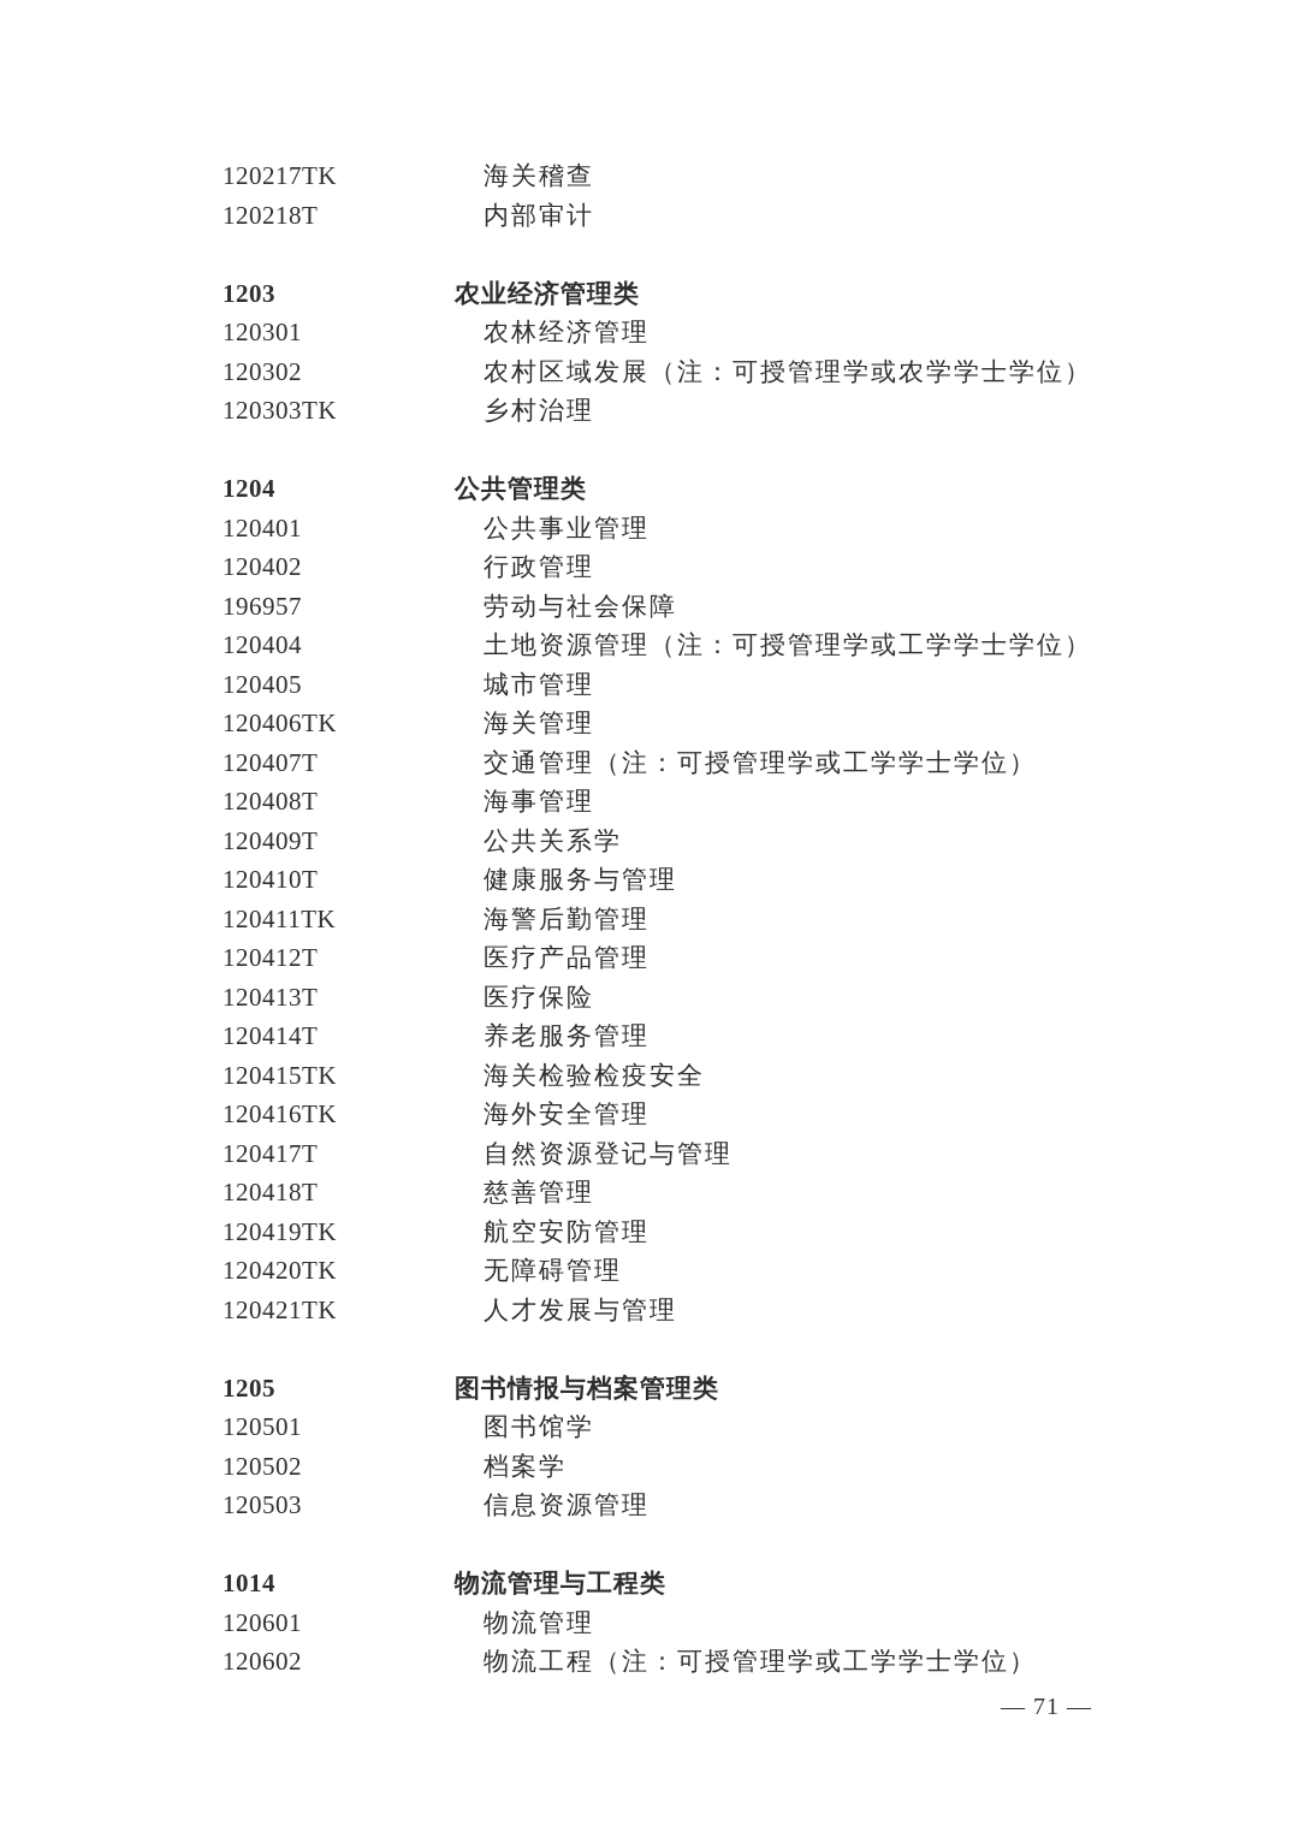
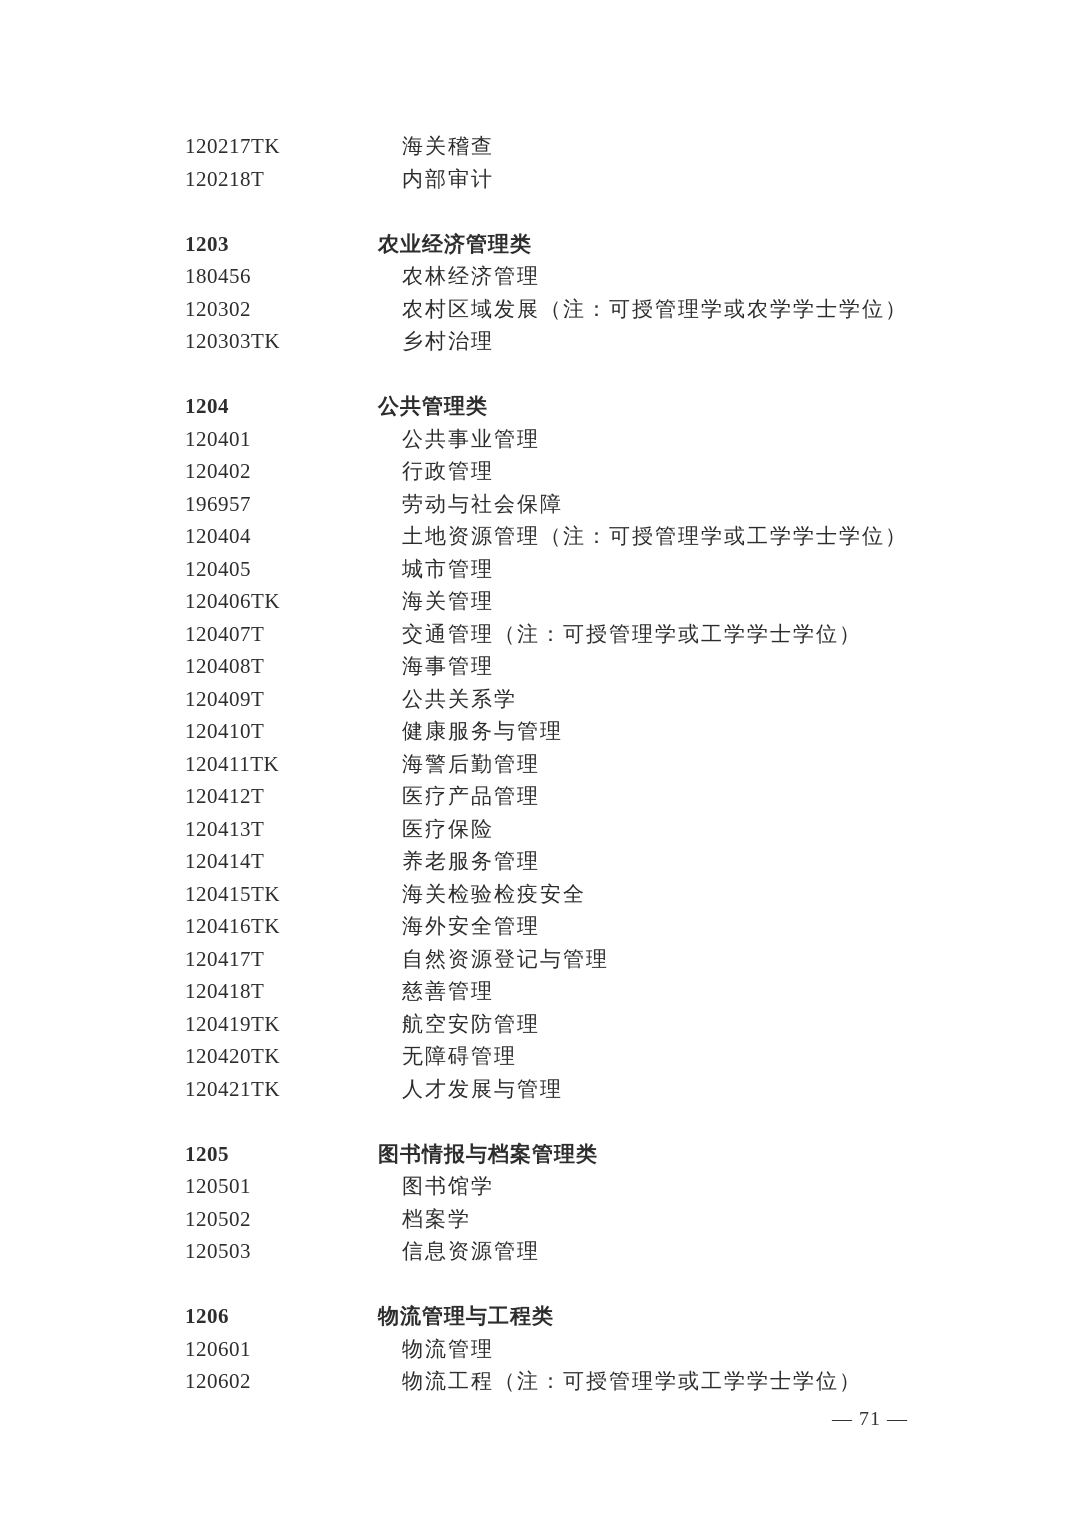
  120217TK
  海关稽查
  120218T
  内部审计
  1203
  农业经济管理类
- 120301
+ 180456
  农林经济管理
  120302
  农村区域发展（注：可授管理学或农学学士学位）
  120303TK
  乡村治理
  1204
  公共管理类
  120401
  公共事业管理
  120402
  行政管理
  196957
  劳动与社会保障
  120404
  土地资源管理（注：可授管理学或工学学士学位）
  120405
  城市管理
  120406TK
  海关管理
  120407T
  交通管理（注：可授管理学或工学学士学位）
  120408T
  海事管理
  120409T
  公共关系学
  120410T
  健康服务与管理
  120411TK
  海警后勤管理
  120412T
  医疗产品管理
  120413T
  医疗保险
  120414T
  养老服务管理
  120415TK
  海关检验检疫安全
  120416TK
  海外安全管理
  120417T
  自然资源登记与管理
  120418T
  慈善管理
  120419TK
  航空安防管理
  120420TK
  无障碍管理
  120421TK
  人才发展与管理
  1205
  图书情报与档案管理类
  120501
  图书馆学
  120502
  档案学
  120503
  信息资源管理
- 1014
+ 1206
  物流管理与工程类
  120601
  物流管理
  120602
  物流工程（注：可授管理学或工学学士学位）
  — 71 —
